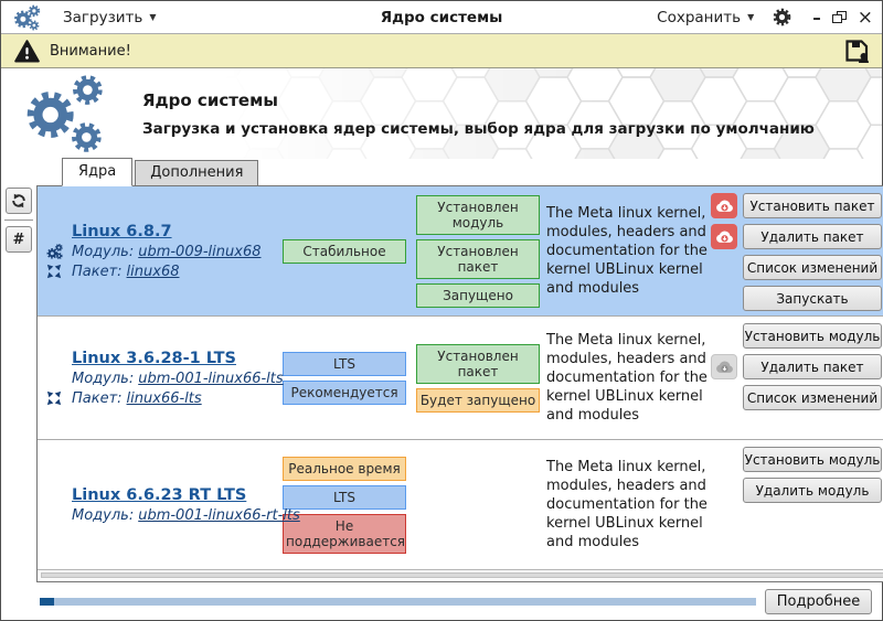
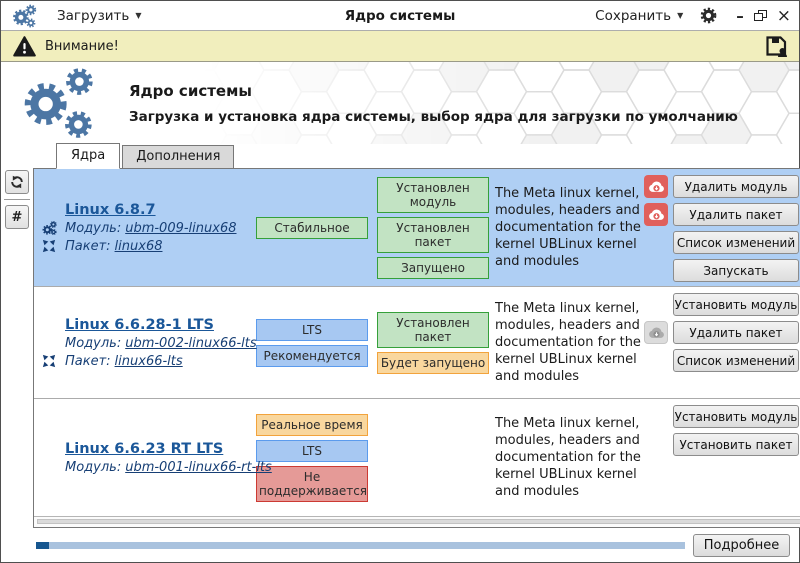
  Загрузить
  ▼
  Ядро системы
  Сохранить
  ▼
  –
  ×
  Внимание!
  Ядро системы
- Загрузка и установка ядер системы, выбор ядра для загрузки по умолчанию
+ Загрузка и установка ядра системы, выбор ядра для загрузки по умолчанию
  Ядра
  Дополнения
  #
  Linux 6.8.7
  Модуль: ubm-009-linux68
  Пакет: linux68
  Стабильное
  Установлен модуль
  Установлен пакет
  Запущено
  The Meta linux kernel, modules, headers and documentation for the kernel UBLinux kernel and modules
- Установить пакет
+ Удалить модуль
  Удалить пакет
  Список изменений
  Запускать
- Linux 3.6.28-1 LTS
+ Linux 6.6.28-1 LTS
- Модуль: ubm-001-linux66-lts
+ Модуль: ubm-002-linux66-lts
  Пакет: linux66-lts
  LTS
  Рекомендуется
  Установлен пакет
  Будет запущено
  The Meta linux kernel, modules, headers and documentation for the kernel UBLinux kernel and modules
  Установить модуль
  Удалить пакет
  Список изменений
  Linux 6.6.23 RT LTS
  Модуль: ubm-001-linux66-rt-lts
  Реальное время
  LTS
  Не поддерживается
  The Meta linux kernel, modules, headers and documentation for the kernel UBLinux kernel and modules
  Установить модуль
- Удалить модуль
+ Установить пакет
  Подробнее
